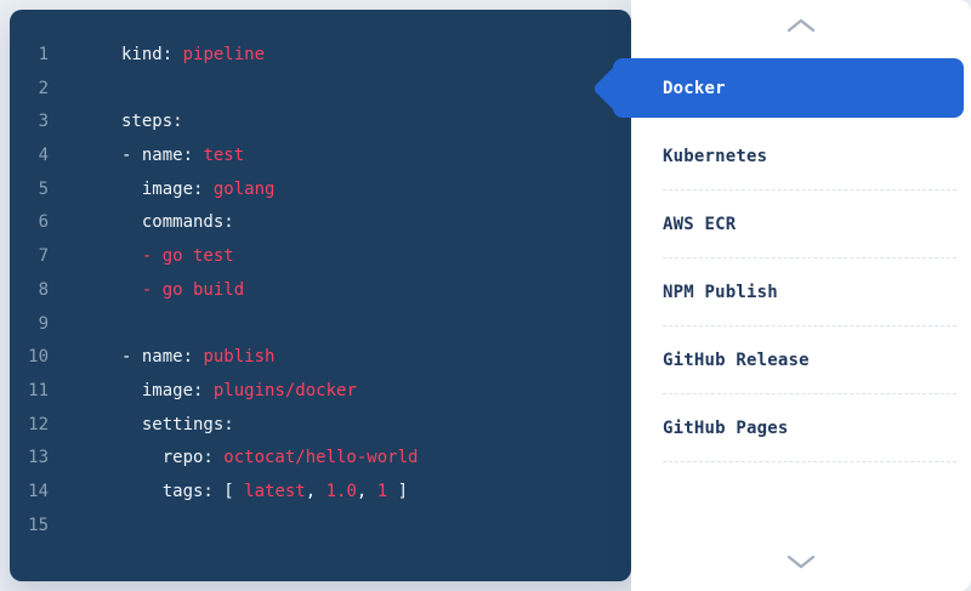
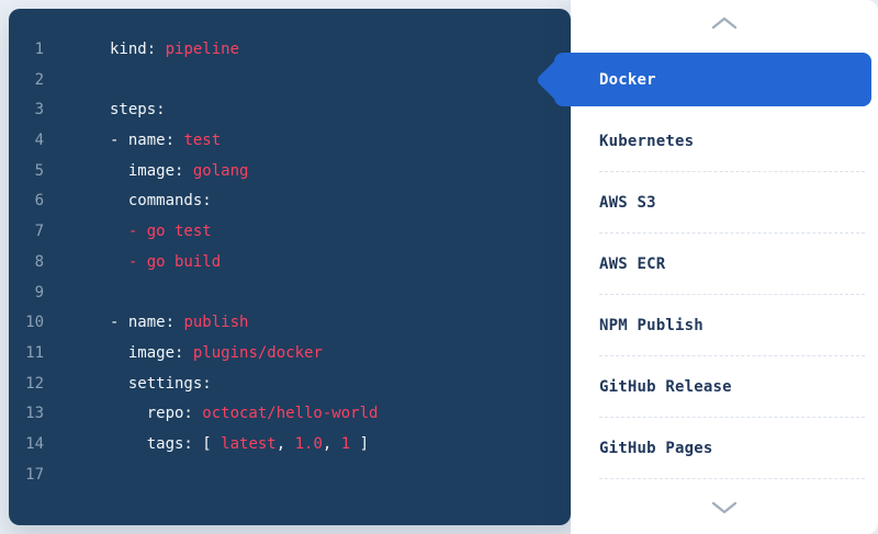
  1
  kind: pipeline
  2
  3
  steps:
  4
  - name: test
  5
  image: golang
  6
  commands:
  7
  - go test
  8
  - go build
  9
  10
  - name: publish
  11
  image: plugins/docker
  12
  settings:
  13
  repo: octocat/hello-world
  14
  tags: [ latest, 1.0, 1 ]
- 15
+ 17
  Docker
  Kubernetes
+ AWS S3
  AWS ECR
  NPM Publish
  GitHub Release
  GitHub Pages
